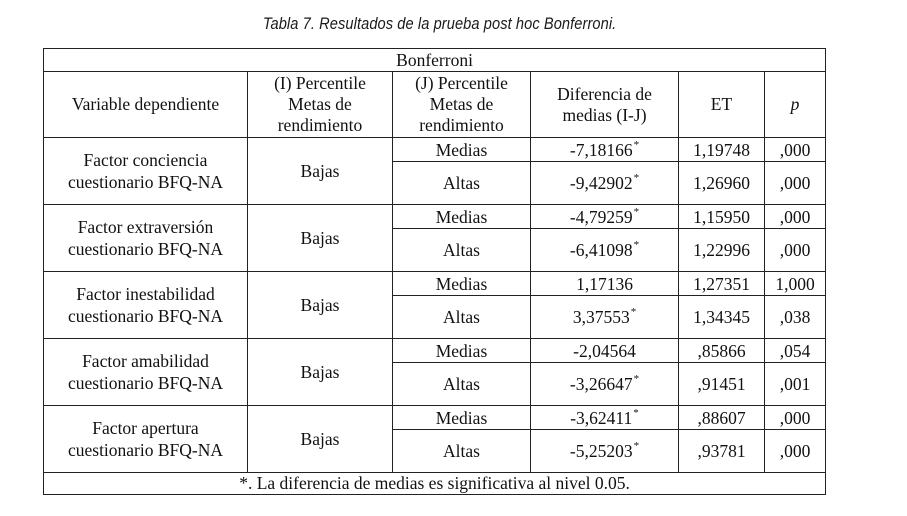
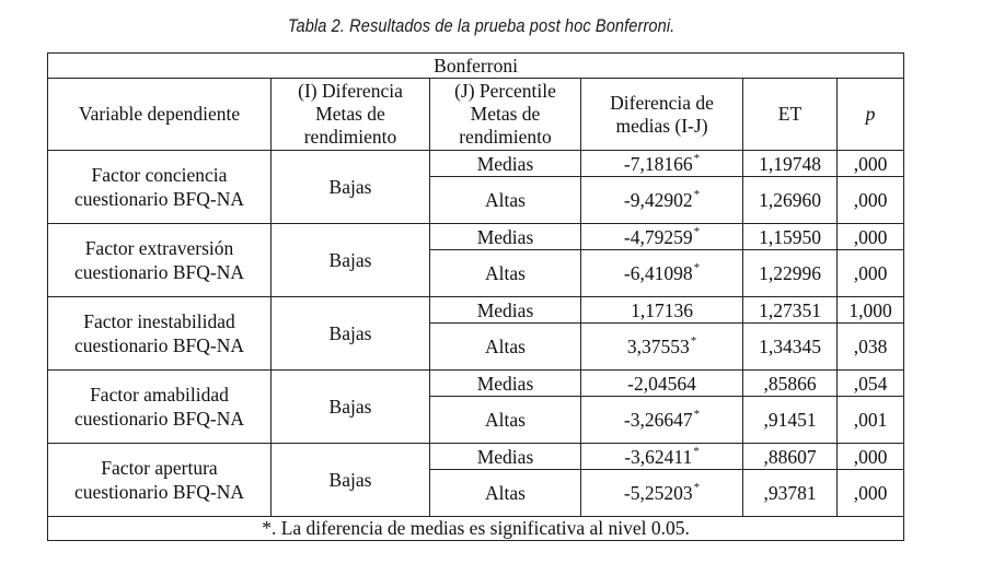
- Tabla 7. Resultados de la prueba post hoc Bonferroni.
+ Tabla 2. Resultados de la prueba post hoc Bonferroni.
  Bonferroni
- Variable dependiente	(I) Percentile Metas de rendimiento	(J) Percentile Metas de rendimiento	Diferencia de medias (I-J)	ET	p
+ Variable dependiente	(I) Diferencia Metas de rendimiento	(J) Percentile Metas de rendimiento	Diferencia de medias (I-J)	ET	p
  Factor conciencia cuestionario BFQ-NA	Bajas	Medias	-7,18166*	1,19748	,000
  Altas	-9,42902*	1,26960	,000
  Factor extraversión cuestionario BFQ-NA	Bajas	Medias	-4,79259*	1,15950	,000
  Altas	-6,41098*	1,22996	,000
  Factor inestabilidad cuestionario BFQ-NA	Bajas	Medias	1,17136	1,27351	1,000
  Altas	3,37553*	1,34345	,038
  Factor amabilidad cuestionario BFQ-NA	Bajas	Medias	-2,04564	,85866	,054
  Altas	-3,26647*	,91451	,001
  Factor apertura cuestionario BFQ-NA	Bajas	Medias	-3,62411*	,88607	,000
  Altas	-5,25203*	,93781	,000
  *. La diferencia de medias es significativa al nivel 0.05.
